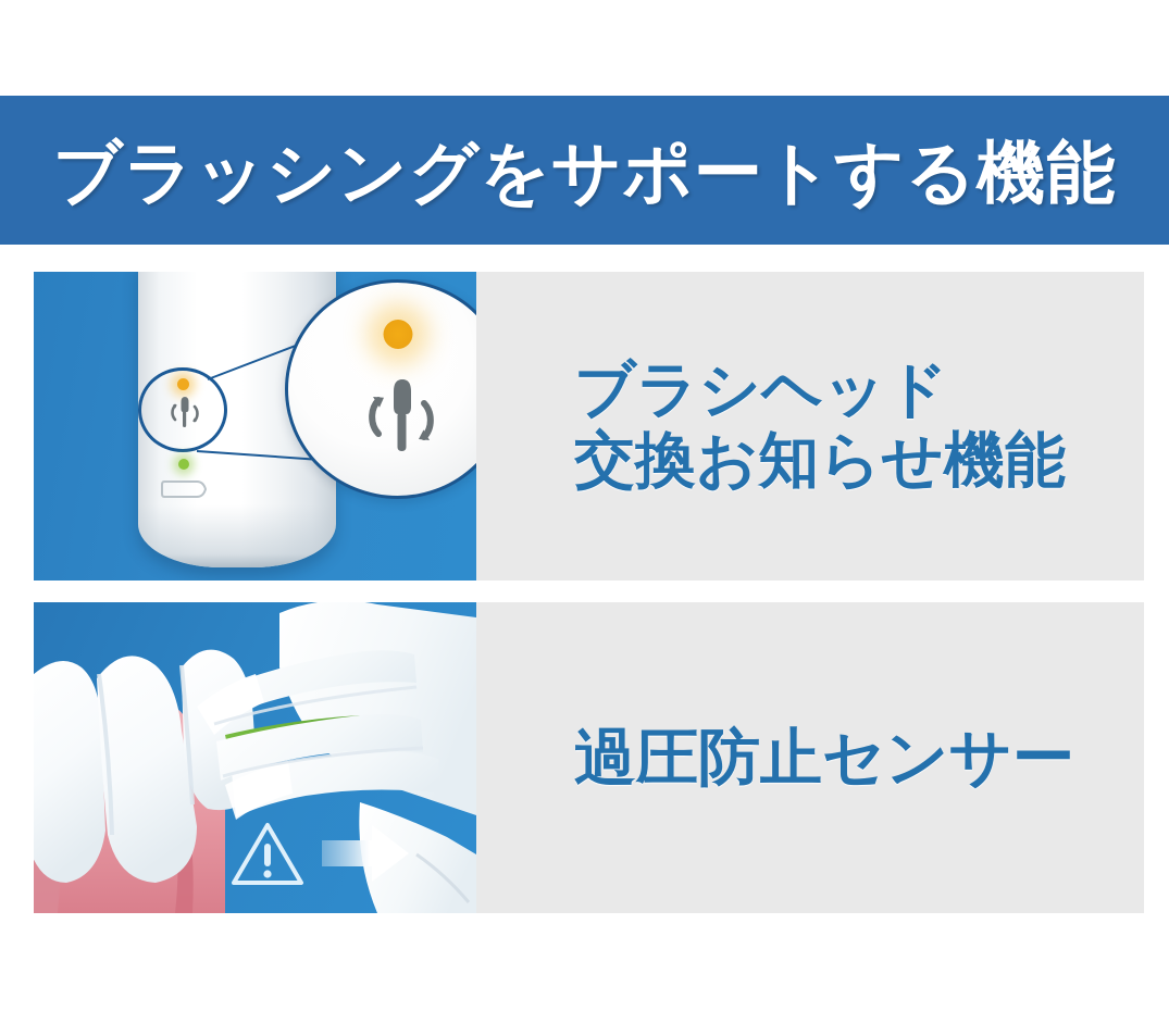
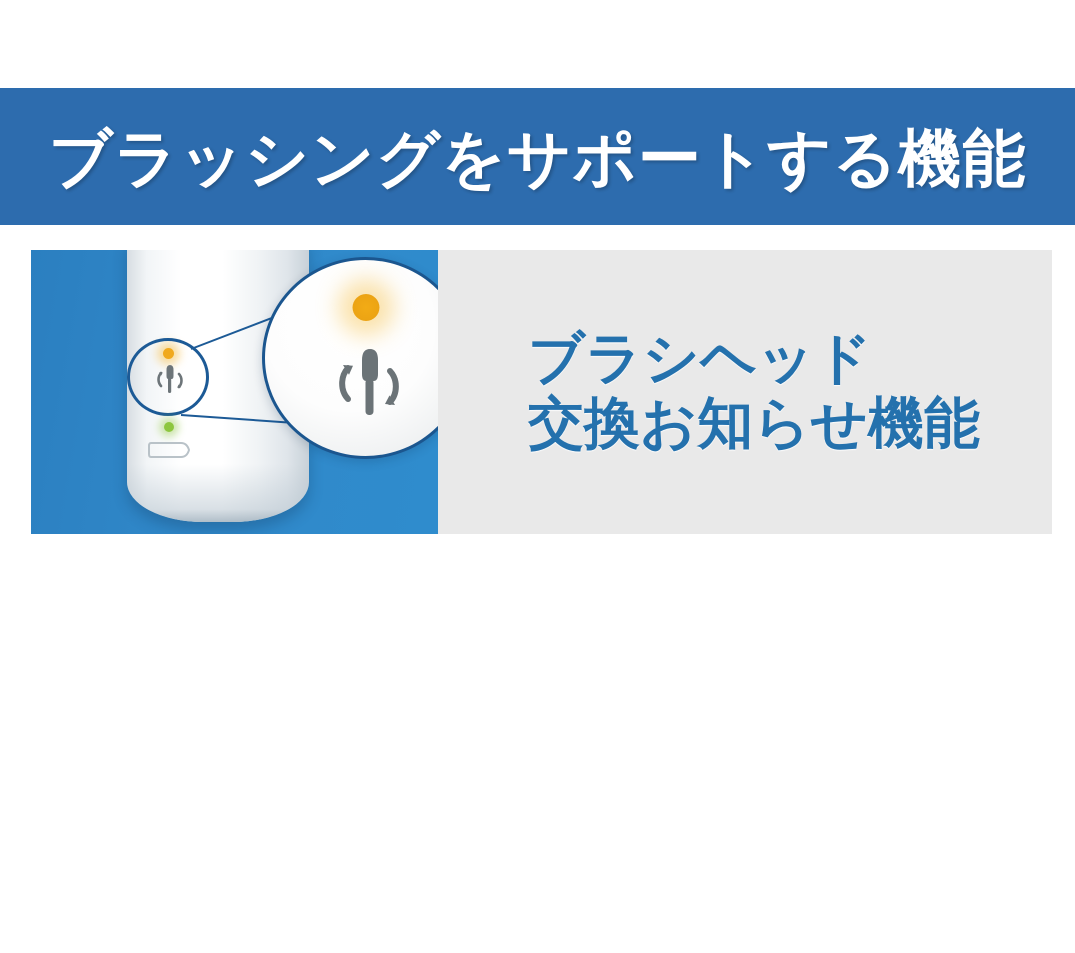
  ブラッシングをサポートする機能
  ブラシヘッド
  交換お知らせ機能
- 過圧防止センサー
